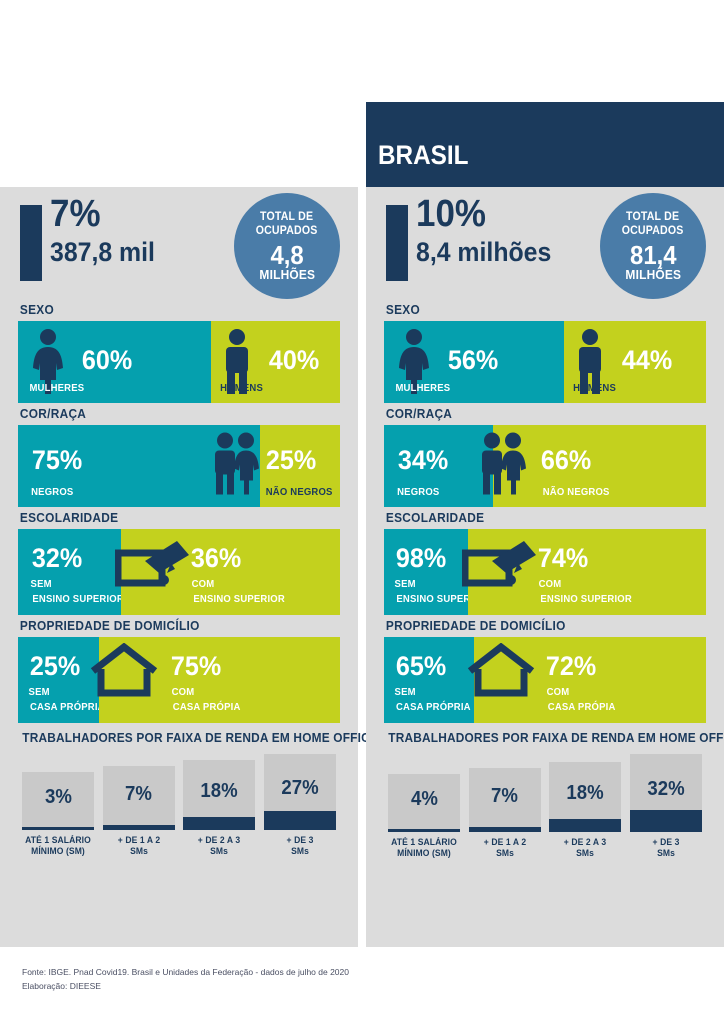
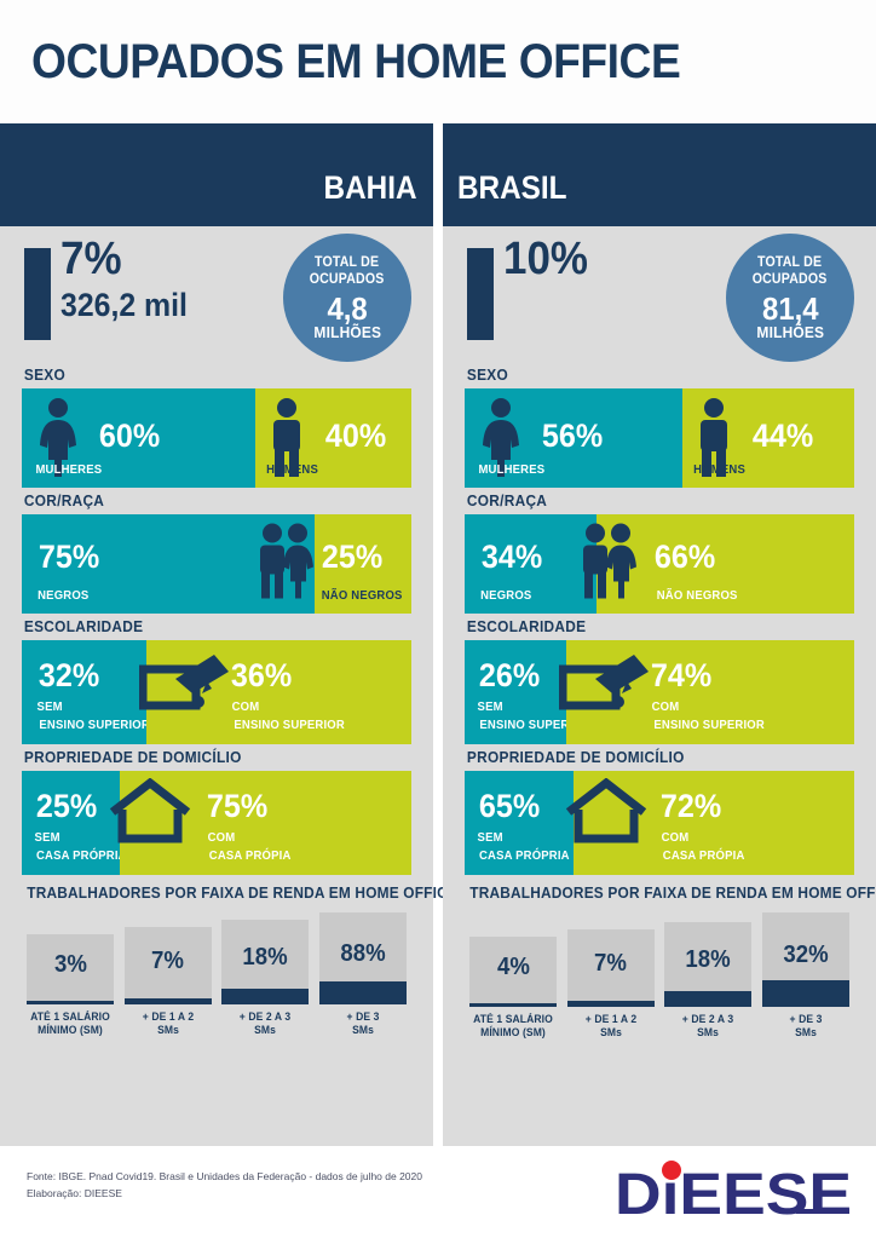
+ OCUPADOS EM HOME OFFICE
+ BAHIA
  7%
- 387,8 mil
+ 326,2 mil
  TOTAL DE
  OCUPADOS
  4,8
  MILHÕES
  SEXO
  60%
  MULHERES
  40%
  HOMENS
  COR/RAÇA
  75%
  NEGROS
  25%
  NÃO NEGROS
  ESCOLARIDADE
  32%
  SEM
  ENSINO SUPERIO
  36%
  COM
  ENSINO SUPERIOR
  PROPRIEDADE DE DOMICÍLIO
  25%
  SEM
  CASA PRÓPRI
  75%
  COM
  CASA PRÓPIA
  TRABALHADORES POR FAIXA DE RENDA EM HOME OFFI
  3%
  ATÉ 1 SALÁRIO
  MÍNIMO (SM)
  7%
  + DE 1 A 2
  SMs
  18%
  + DE 2 A 3
  SMs
- 27%
+ 88%
  + DE 3
  SMs
  BRASIL
  10%
- 8,4 milhões
  TOTAL DE
  OCUPADOS
  81,4
  MILHÕES
  SEXO
  56%
  MULHERES
  44%
  HOMENS
  COR/RAÇA
  34%
  NEGROS
  66%
  NÃO NEGROS
  ESCOLARIDADE
- 98%
+ 26%
  SEM
  ENSINO SUPE
  74%
  COM
  ENSINO SUPERIOR
  PROPRIEDADE DE DOMICÍLIO
  65%
  SEM
  CASA PRÓPRIA
  72%
  COM
  CASA PRÓPIA
  TRABALHADORES POR FAIXA DE RENDA EM HOME OFF
  4%
  ATÉ 1 SALÁRIO
  MÍNIMO (SM)
  7%
  + DE 1 A 2
  SMs
  18%
  + DE 2 A 3
  SMs
  32%
  + DE 3
  SMs
  Fonte: IBGE. Pnad Covid19. Brasil e Unidades da Federação - dados de julho de 2020
  Elaboração: DIEESE
+ DiEESE
